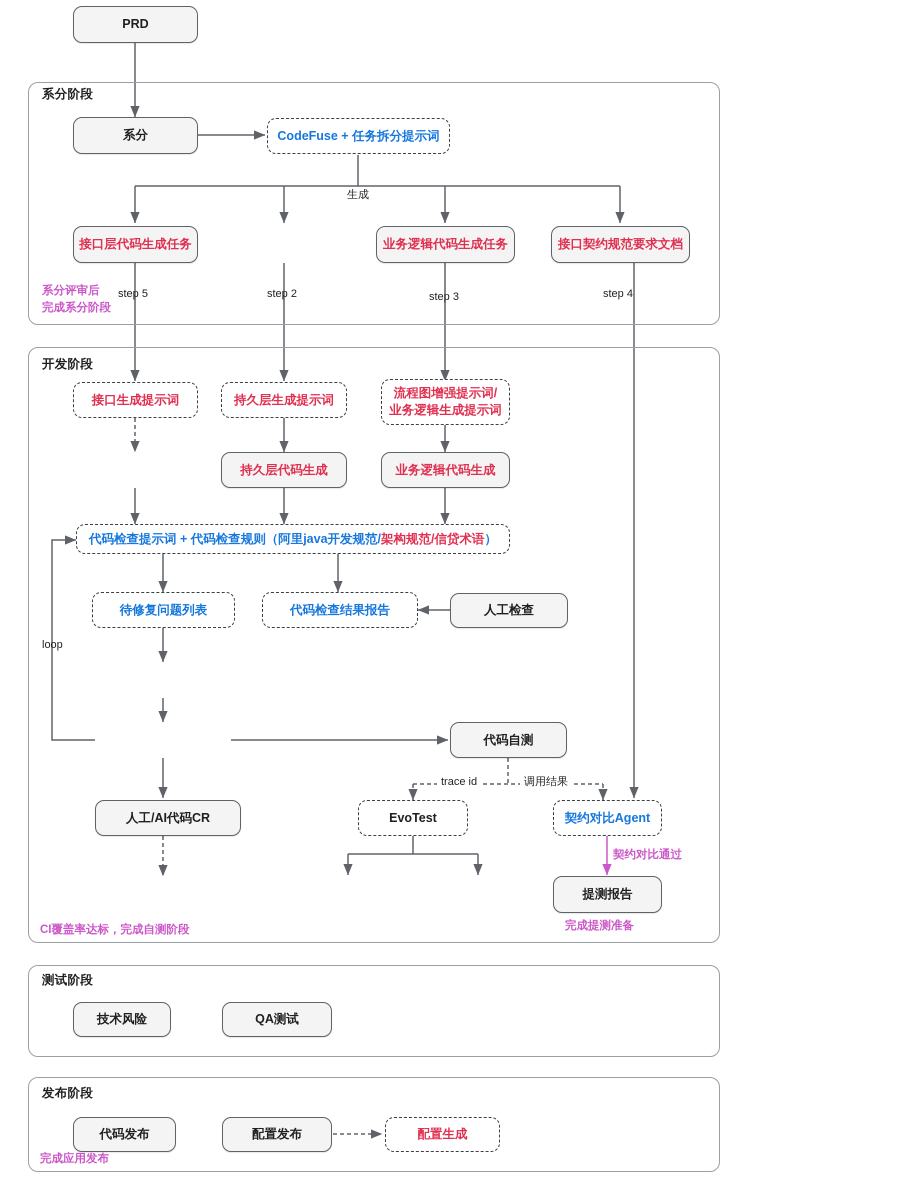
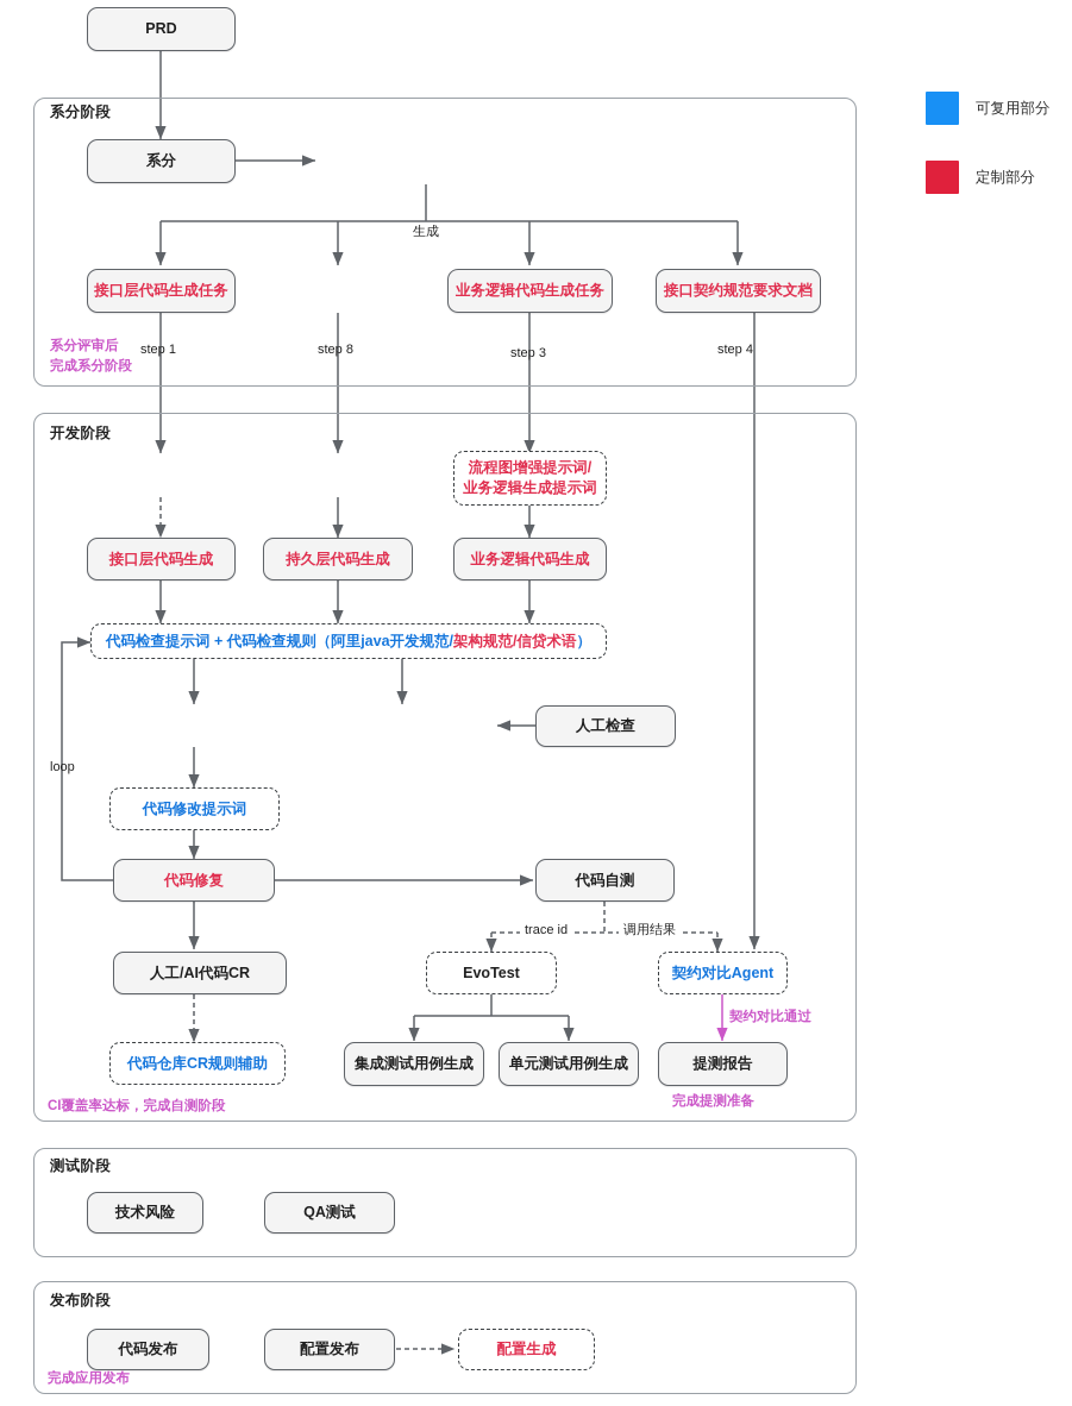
  系分阶段
  开发阶段
  测试阶段
  发布阶段
  PRD
  系分
- CodeFuse + 任务拆分提示词
  接口层代码生成任务
  业务逻辑代码生成任务
  接口契约规范要求文档
- 接口生成提示词
- 持久层生成提示词
  流程图增强提示词/
  业务逻辑生成提示词
+ 接口层代码生成
  持久层代码生成
  业务逻辑代码生成
  代码检查提示词 + 代码检查规则（阿里java开发规范/
  架构规范/信贷术语
  ）
- 待修复问题列表
- 代码检查结果报告
  人工检查
+ 代码修改提示词
+ 代码修复
  代码自测
  人工/AI代码CR
  EvoTest
  契约对比Agent
+ 代码仓库CR规则辅助
+ 集成测试用例生成
+ 单元测试用例生成
  提测报告
  技术风险
  QA测试
  代码发布
  配置发布
  配置生成
  生成
- step 5
+ step 1
- step 2
+ step 8
  step 3
  step 4
  loop
  trace id
  调用结果
  系分评审后
  完成系分阶段
  CI覆盖率达标，完成自测阶段
  契约对比通过
  完成提测准备
  完成应用发布
+ 可复用部分
+ 定制部分
